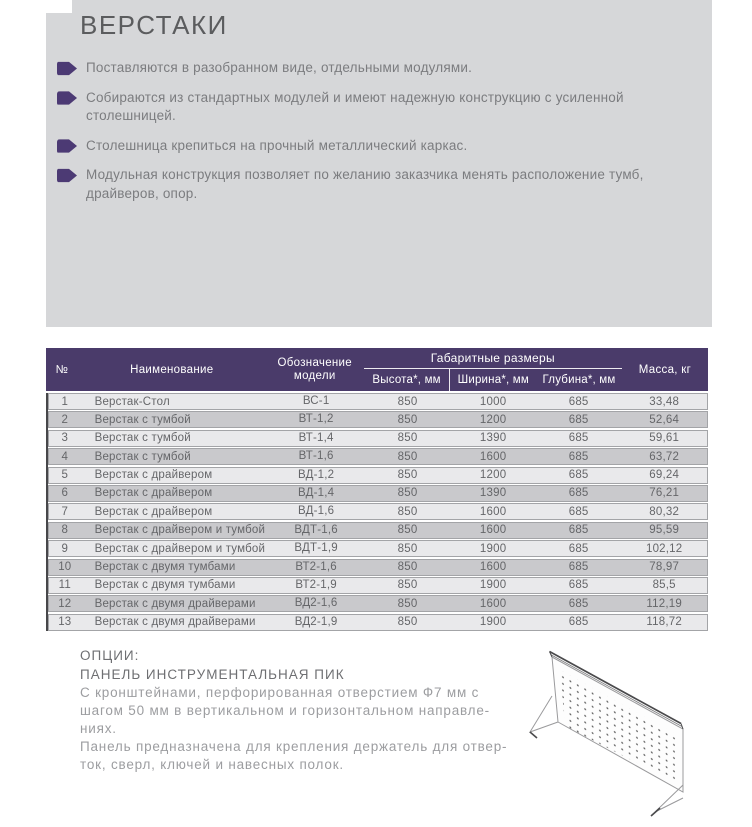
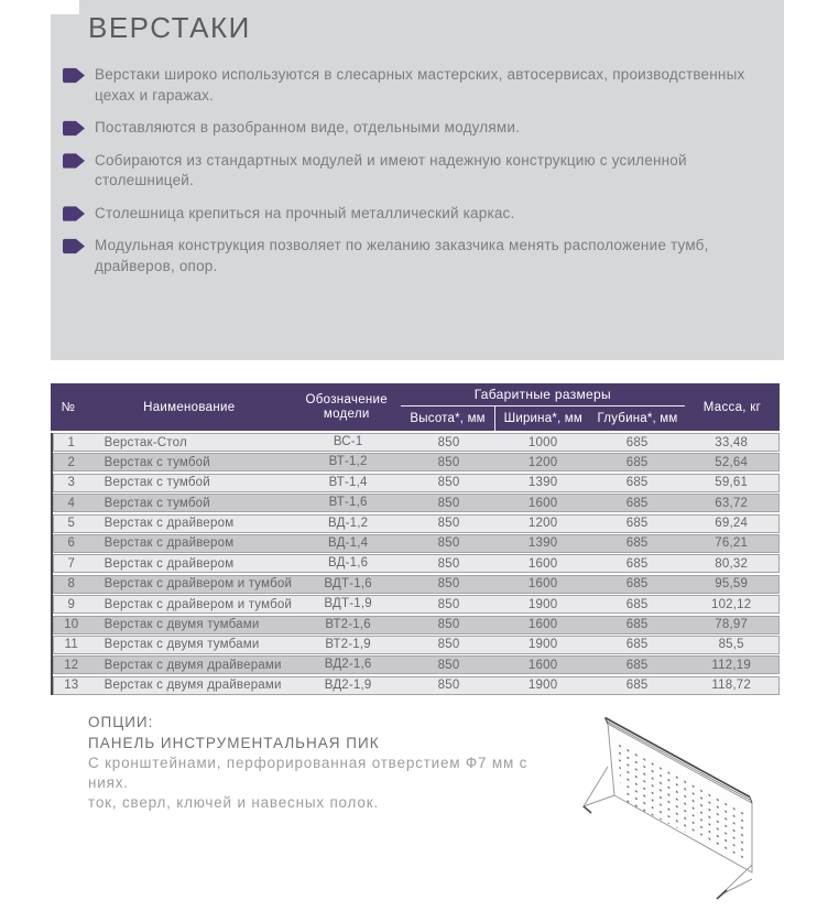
  ВЕРСТАКИ
+ Верстаки широко используются в слесарных мастерских, автосервисах, производственных цехах и гаражах.
  Поставляются в разобранном виде, отдельными модулями.
  Собираются из стандартных модулей и имеют надежную конструкцию с усиленной столешницей.
  Столешница крепиться на прочный металлический каркас.
  Модульная конструкция позволяет по желанию заказчика менять расположение тумб, драйверов, опор.
  №
  Наименование
  Обозначение модели
  Габаритные размеры
  Высота*, мм
  Ширина*, мм
  Глубина*, мм
  Масса, кг
  1
  Верстак-Стол
  ВС-1
  850
  1000
  685
  33,48
  2
  Верстак с тумбой
  ВТ-1,2
  850
  1200
  685
  52,64
  3
  Верстак с тумбой
  ВТ-1,4
  850
  1390
  685
  59,61
  4
  Верстак с тумбой
  ВТ-1,6
  850
  1600
  685
  63,72
  5
  Верстак с драйвером
  ВД-1,2
  850
  1200
  685
  69,24
  6
  Верстак с драйвером
  ВД-1,4
  850
  1390
  685
  76,21
  7
  Верстак с драйвером
  ВД-1,6
  850
  1600
  685
  80,32
  8
  Верстак с драйвером и тумбой
  ВДТ-1,6
  850
  1600
  685
  95,59
  9
  Верстак с драйвером и тумбой
  ВДТ-1,9
  850
  1900
  685
  102,12
  10
  Верстак с двумя тумбами
  ВТ2-1,6
  850
  1600
  685
  78,97
  11
  Верстак с двумя тумбами
  ВТ2-1,9
  850
  1900
  685
  85,5
  12
  Верстак с двумя драйверами
  ВД2-1,6
  850
  1600
  685
  112,19
  13
  Верстак с двумя драйверами
  ВД2-1,9
  850
  1900
  685
  118,72
  ОПЦИИ:
  ПАНЕЛЬ ИНСТРУМЕНТАЛЬНАЯ ПИК
  С кронштейнами, перфорированная отверстием Ф7 мм с
- шагом 50 мм в вертикальном и горизонтальном направле-
  ниях.
- Панель предназначена для крепления держатель для отвер-
  ток, сверл, ключей и навесных полок.
